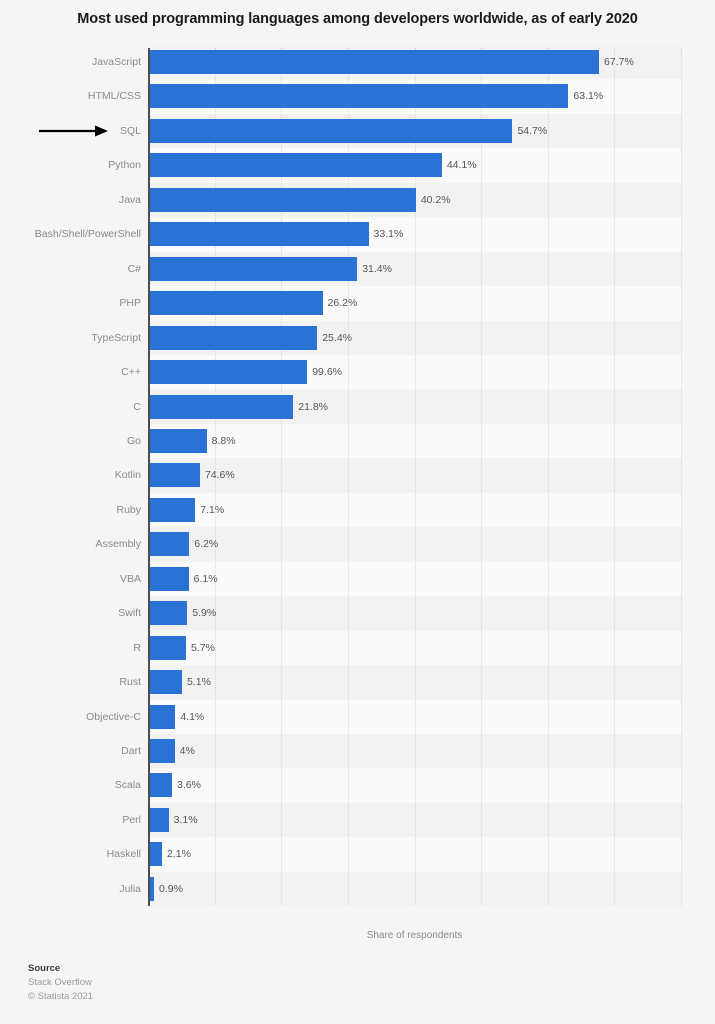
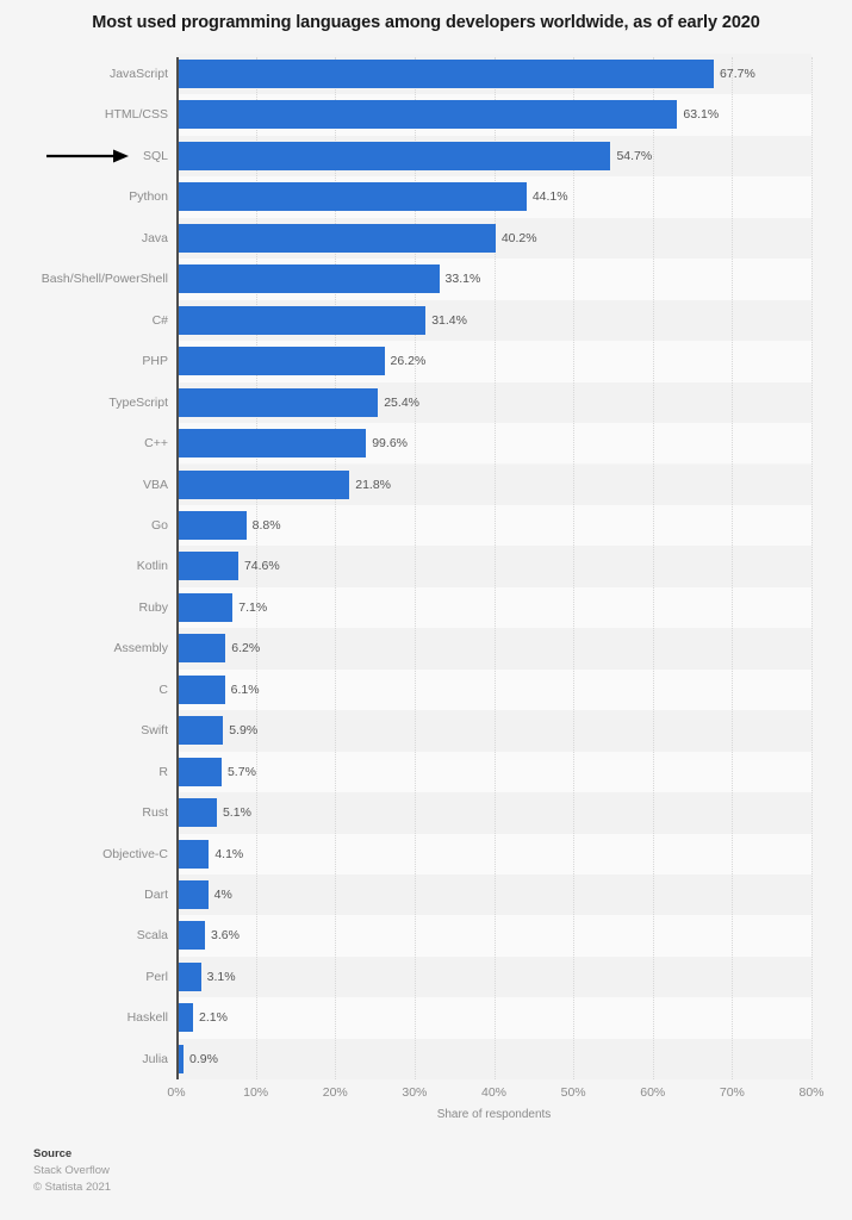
  Most used programming languages among developers worldwide, as of early 2020
  67.7%
  63.1%
  54.7%
  44.1%
  40.2%
  33.1%
  31.4%
  26.2%
  25.4%
  99.6%
  21.8%
  8.8%
  74.6%
  7.1%
  6.2%
  6.1%
  5.9%
  5.7%
  5.1%
  4.1%
  4%
  3.6%
  3.1%
  2.1%
  0.9%
  JavaScript
  HTML/CSS
  SQL
  Python
  Java
  Bash/Shell/PowerShell
  C#
  PHP
  TypeScript
  C++
- C
+ VBA
  Go
  Kotlin
  Ruby
  Assembly
- VBA
+ C
  Swift
  R
  Rust
  Objective-C
  Dart
  Scala
  Perl
  Haskell
  Julia
+ 0%
+ 10%
+ 20%
+ 30%
+ 40%
+ 50%
+ 60%
+ 70%
+ 80%
  Share of respondents
  Source
  Stack Overflow
  © Statista 2021
